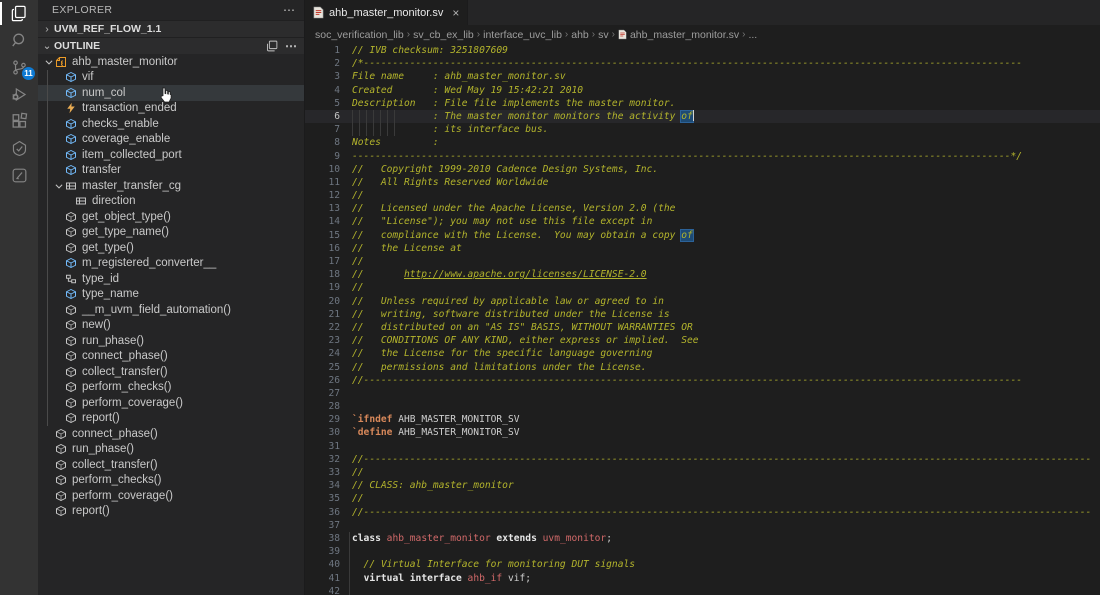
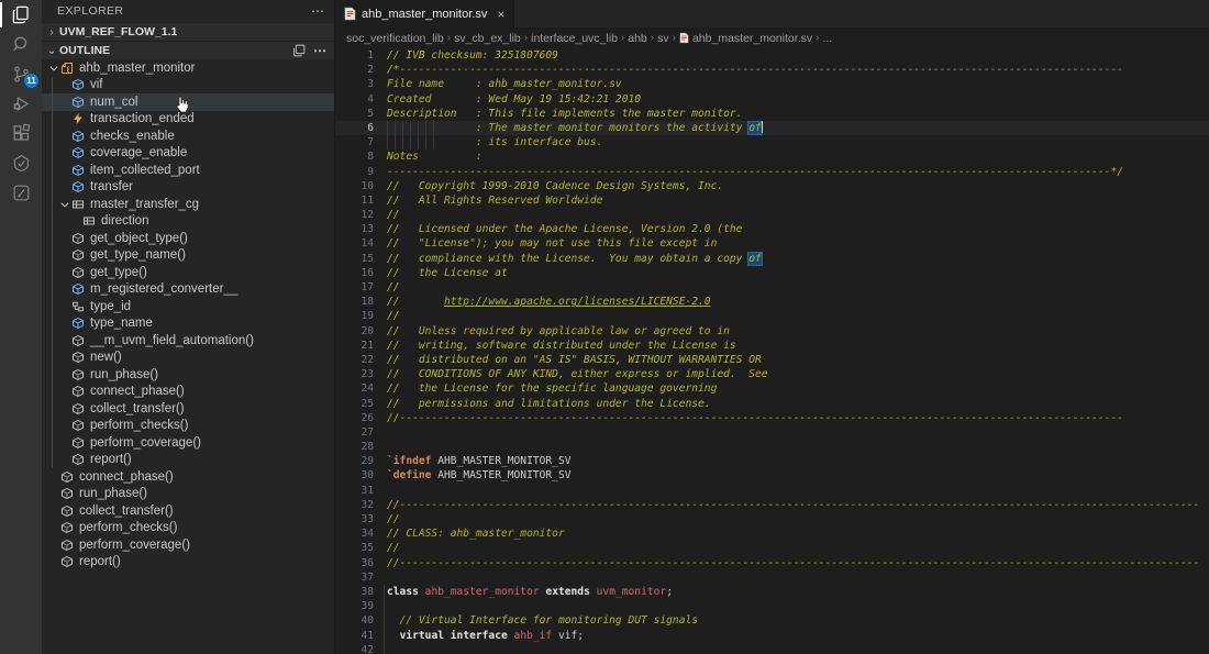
  11
  EXPLORER
  ⋯
  ›
  UVM_REF_FLOW_1.1
  ⌄
  OUTLINE
  ⋯
  ahb_master_monitor
  vif
  num_col
  transaction_ended
  checks_enable
  coverage_enable
  item_collected_port
  transfer
  master_transfer_cg
  direction
  get_object_type()
  get_type_name()
  get_type()
  m_registered_converter__
  type_id
  type_name
  __m_uvm_field_automation()
  new()
  run_phase()
  connect_phase()
  collect_transfer()
  perform_checks()
  perform_coverage()
  report()
  connect_phase()
  run_phase()
  collect_transfer()
  perform_checks()
  perform_coverage()
  report()
  ahb_master_monitor.sv
  ×
  soc_verification_lib
  ›
  sv_cb_ex_lib
  ›
  interface_uvc_lib
  ›
  ahb
  ›
  sv
  ›
  ahb_master_monitor.sv
  ›
  ...
  1
  // IVB checksum: 3251807609
  2
  /*------------------------------------------------------------------------------------------------------------------
  3
  File name : ahb_master_monitor.sv
  4
  Created : Wed May 19 15:42:21 2010
  5
- Description : File file implements the master monitor.
+ Description : This file implements the master monitor.
  6
  : The master monitor monitors the activity of
  7
  : its interface bus.
  8
  Notes :
  9
  ------------------------------------------------------------------------------------------------------------------*/
  10
  // Copyright 1999-2010 Cadence Design Systems, Inc.
  11
  // All Rights Reserved Worldwide
  12
  //
  13
  // Licensed under the Apache License, Version 2.0 (the
  14
  // "License"); you may not use this file except in
  15
  // compliance with the License. You may obtain a copy of
  16
  // the License at
  17
  //
  18
  // http://www.apache.org/licenses/LICENSE-2.0
  19
  //
  20
  // Unless required by applicable law or agreed to in
  21
  // writing, software distributed under the License is
  22
  // distributed on an "AS IS" BASIS, WITHOUT WARRANTIES OR
  23
  // CONDITIONS OF ANY KIND, either express or implied. See
  24
  // the License for the specific language governing
  25
  // permissions and limitations under the License.
  26
  //------------------------------------------------------------------------------------------------------------------
  27
  28
  29
  `ifndef AHB_MASTER_MONITOR_SV
  30
  `define AHB_MASTER_MONITOR_SV
  31
  32
  //------------------------------------------------------------------------------------------------------------------------------
  33
  //
  34
  // CLASS: ahb_master_monitor
  35
  //
  36
  //------------------------------------------------------------------------------------------------------------------------------
  37
  38
  class ahb_master_monitor extends uvm_monitor;
  39
  40
  // Virtual Interface for monitoring DUT signals
  41
  virtual interface ahb_if vif;
  42
